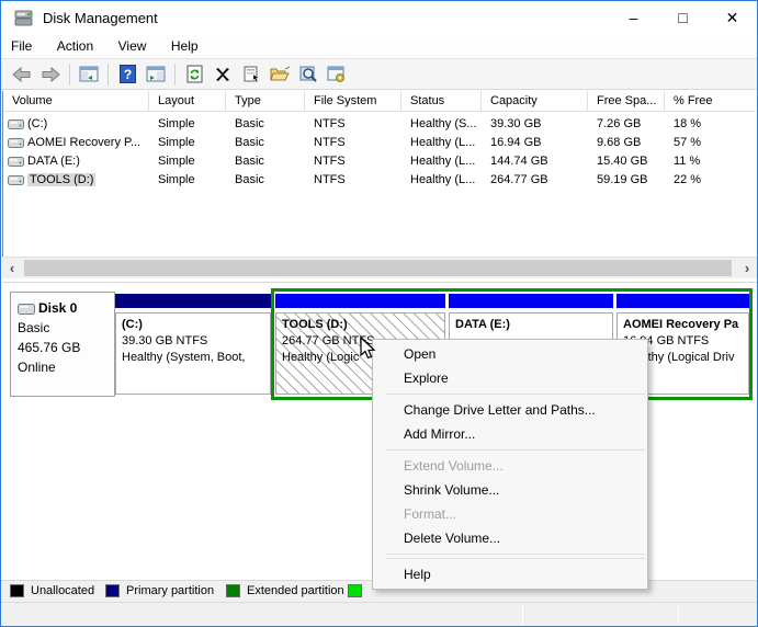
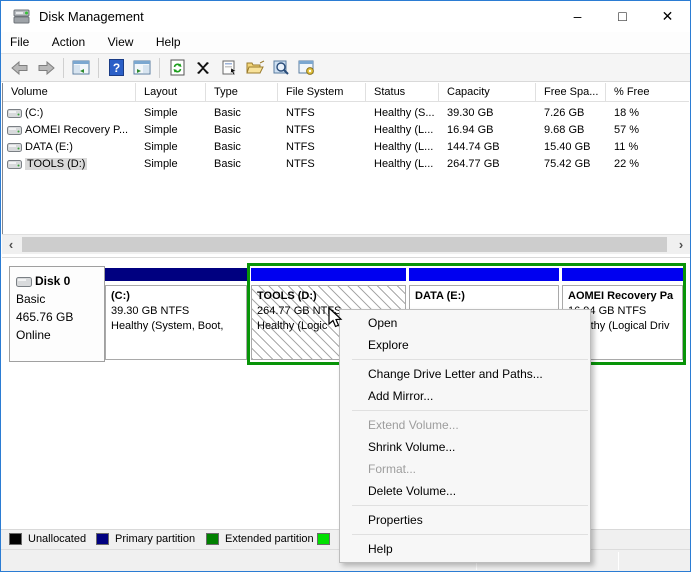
  Disk Management
  –
  □
  ✕
  File Action View Help
  ?
  Volume
  Layout
  Type
  File System
  Status
  Capacity
  Free Spa...
  % Free
  (C:)
  Simple
  Basic
  NTFS
  Healthy (S...
  39.30 GB
  7.26 GB
  18 %
  AOMEI Recovery P...
  Simple
  Basic
  NTFS
  Healthy (L...
  16.94 GB
  9.68 GB
  57 %
  DATA (E:)
  Simple
  Basic
  NTFS
  Healthy (L...
  144.74 GB
  15.40 GB
  11 %
  TOOLS (D:)
  Simple
  Basic
  NTFS
  Healthy (L...
  264.77 GB
- 59.19 GB
+ 75.42 GB
  22 %
  ‹
  ›
  Disk 0
  Basic
  465.76 GB
  Online
  (C:)
  39.30 GB NTFS
  Healthy (System, Boot,
  TOOLS (D:)
  264.77 GB NTS
  Healthy (Logic
  DATA (E:)
  AOMEI Recovery Pa
  thy (Logical Driv
  Unallocated
  Primary partition
  Extended partition
  Open
  Explore
  Change Drive Letter and Paths...
  Add Mirror...
  Extend Volume...
  Shrink Volume...
  Format...
  Delete Volume...
+ Properties
  Help
